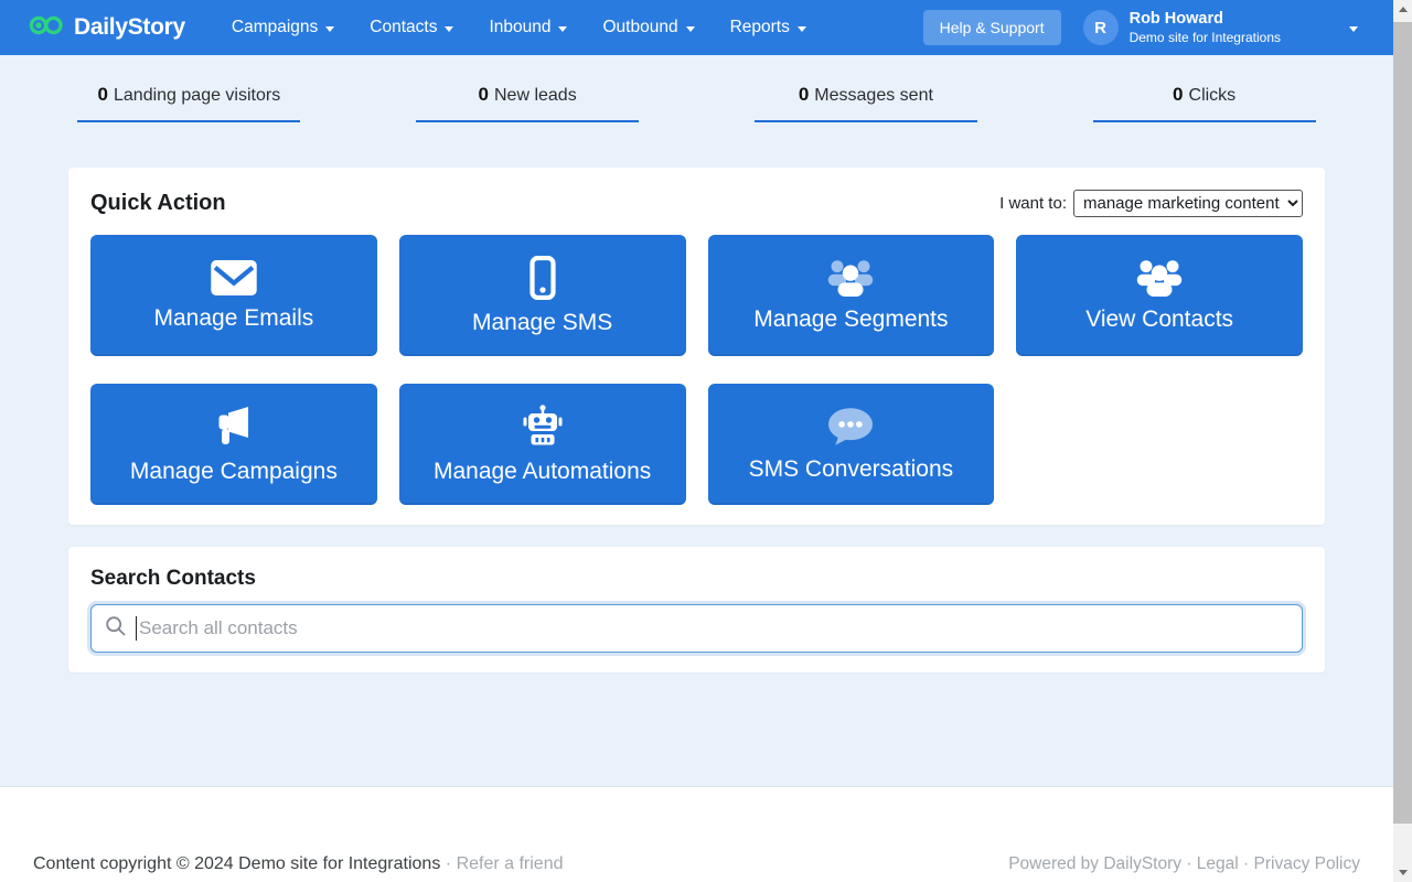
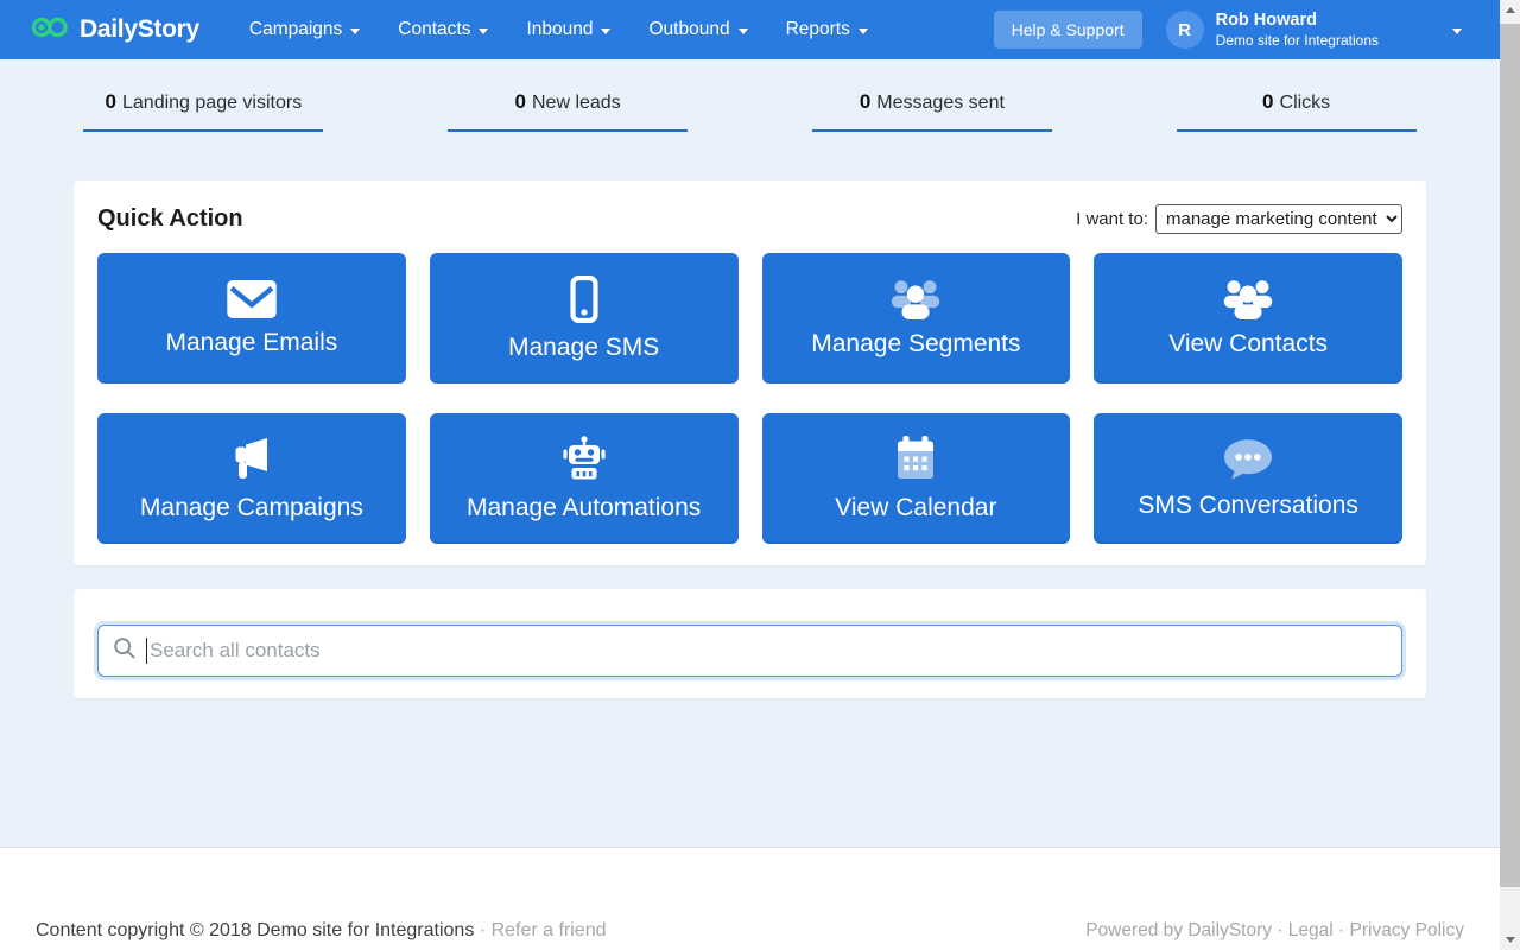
  DailyStory
  Campaigns
  Contacts
  Inbound
  Outbound
  Reports
  Help & Support
  R
  Rob Howard
  Demo site for Integrations
  0 Landing page visitors
  0 New leads
  0 Messages sent
  0 Clicks
  Quick Action
  I want to:
  manage marketing content
  Manage Emails
  Manage SMS
  Manage Segments
  View Contacts
  Manage Campaigns
  Manage Automations
+ View Calendar
  SMS Conversations
- Search Contacts
  Search all contacts
- Content copyright © 2024 Demo site for Integrations · Refer a friend
+ Content copyright © 2018 Demo site for Integrations · Refer a friend
  Powered by DailyStory · Legal · Privacy Policy
